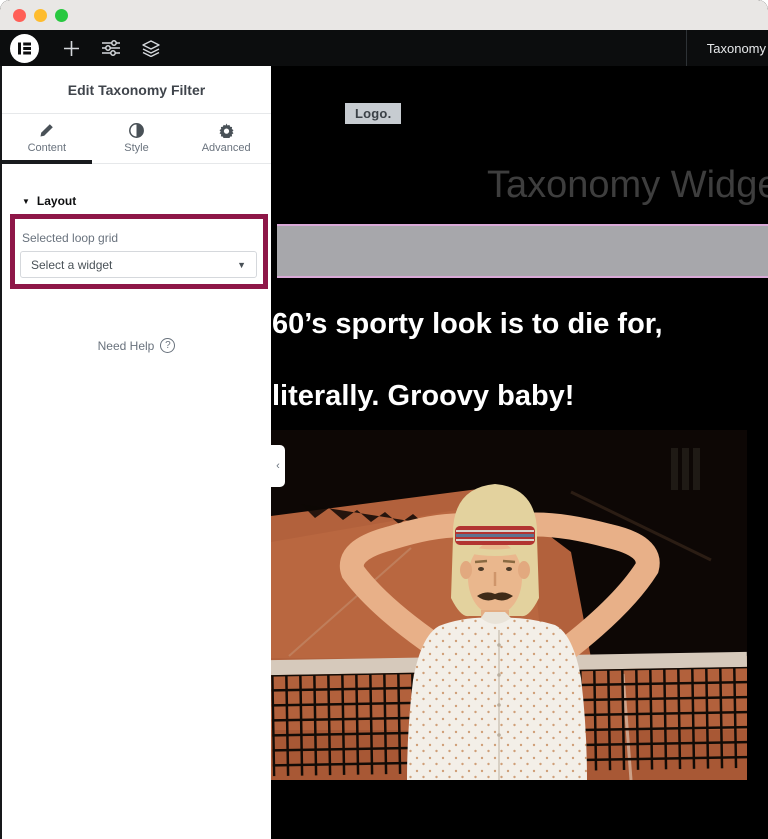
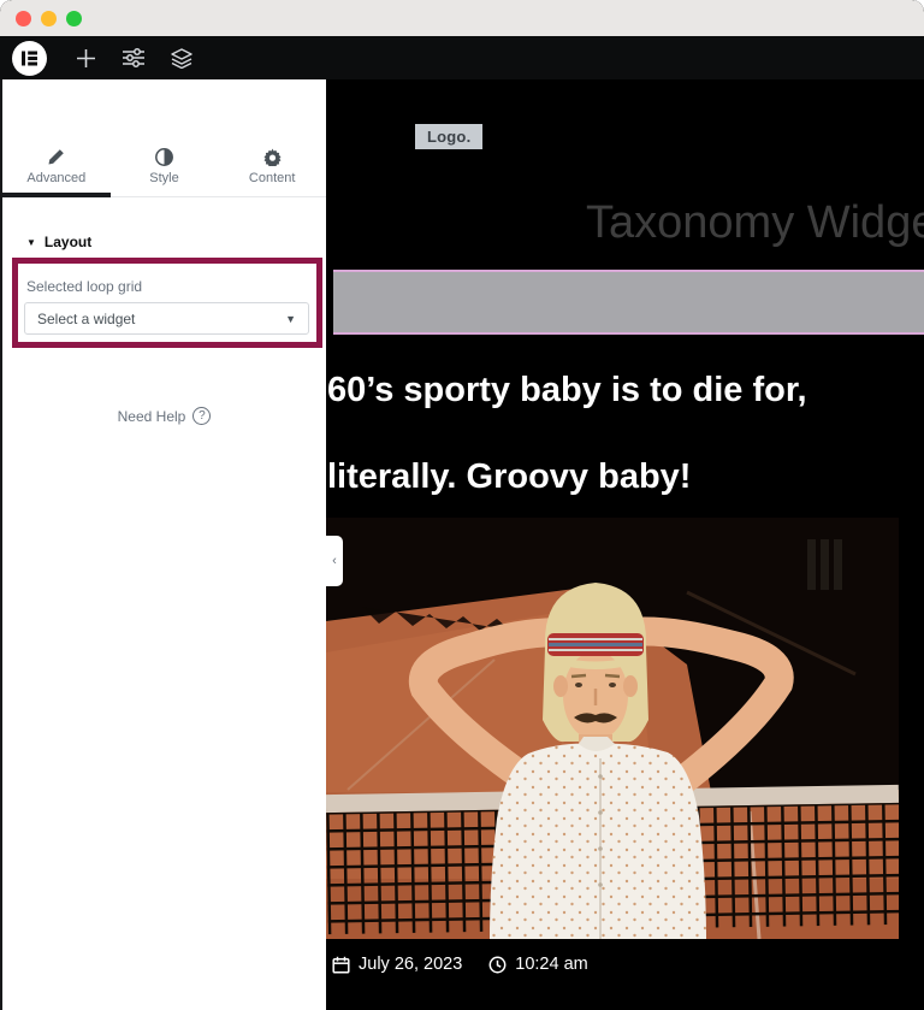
- Taxonomy
- Edit Taxonomy Filter
- Content
+ Advanced
  Style
- Advanced
+ Content
  ▼
  Layout
  Selected loop grid
  Select a widget
  ▼
  Need Help
  ?
  Logo.
  Taxonomy Widg
- 60’s sporty look is to die for,
+ 60’s sporty baby is to die for,
  literally. Groovy baby!
  ‹
+ July 26, 2023
+ 10:24 am
